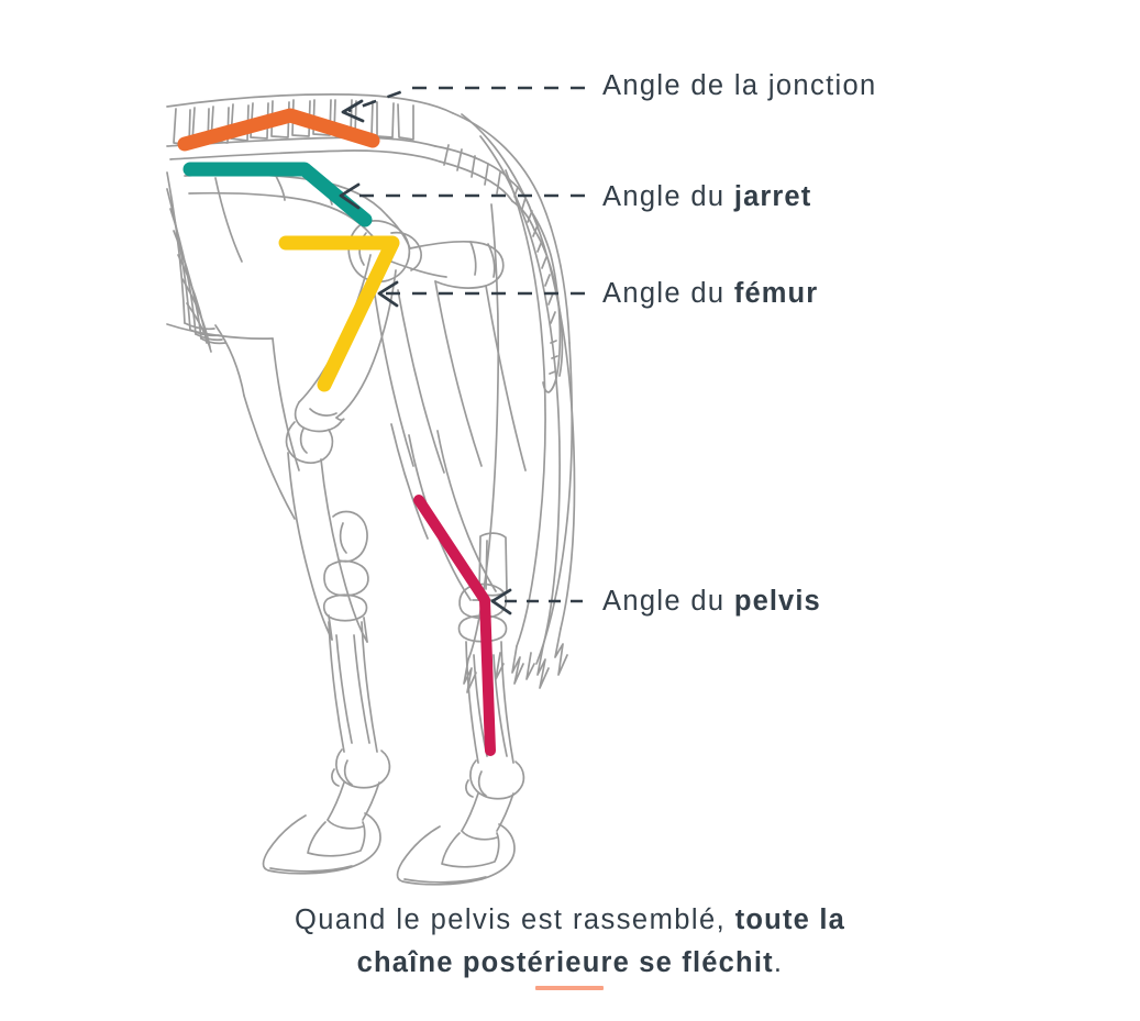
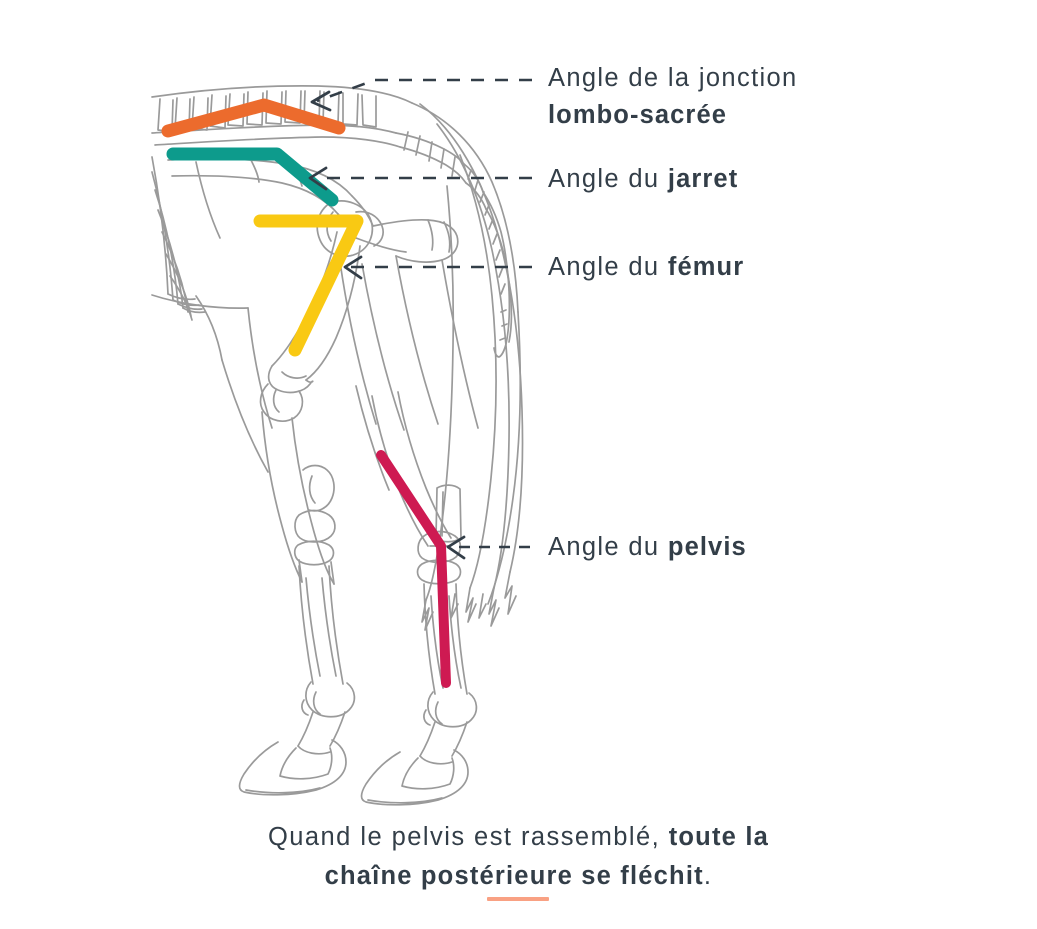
  Angle de la jonction
+ lombo-sacrée
  Angle du jarret
  Angle du fémur
  Angle du pelvis
  Quand le pelvis est rassemblé, toute la
  chaîne postérieure se fléchit.
